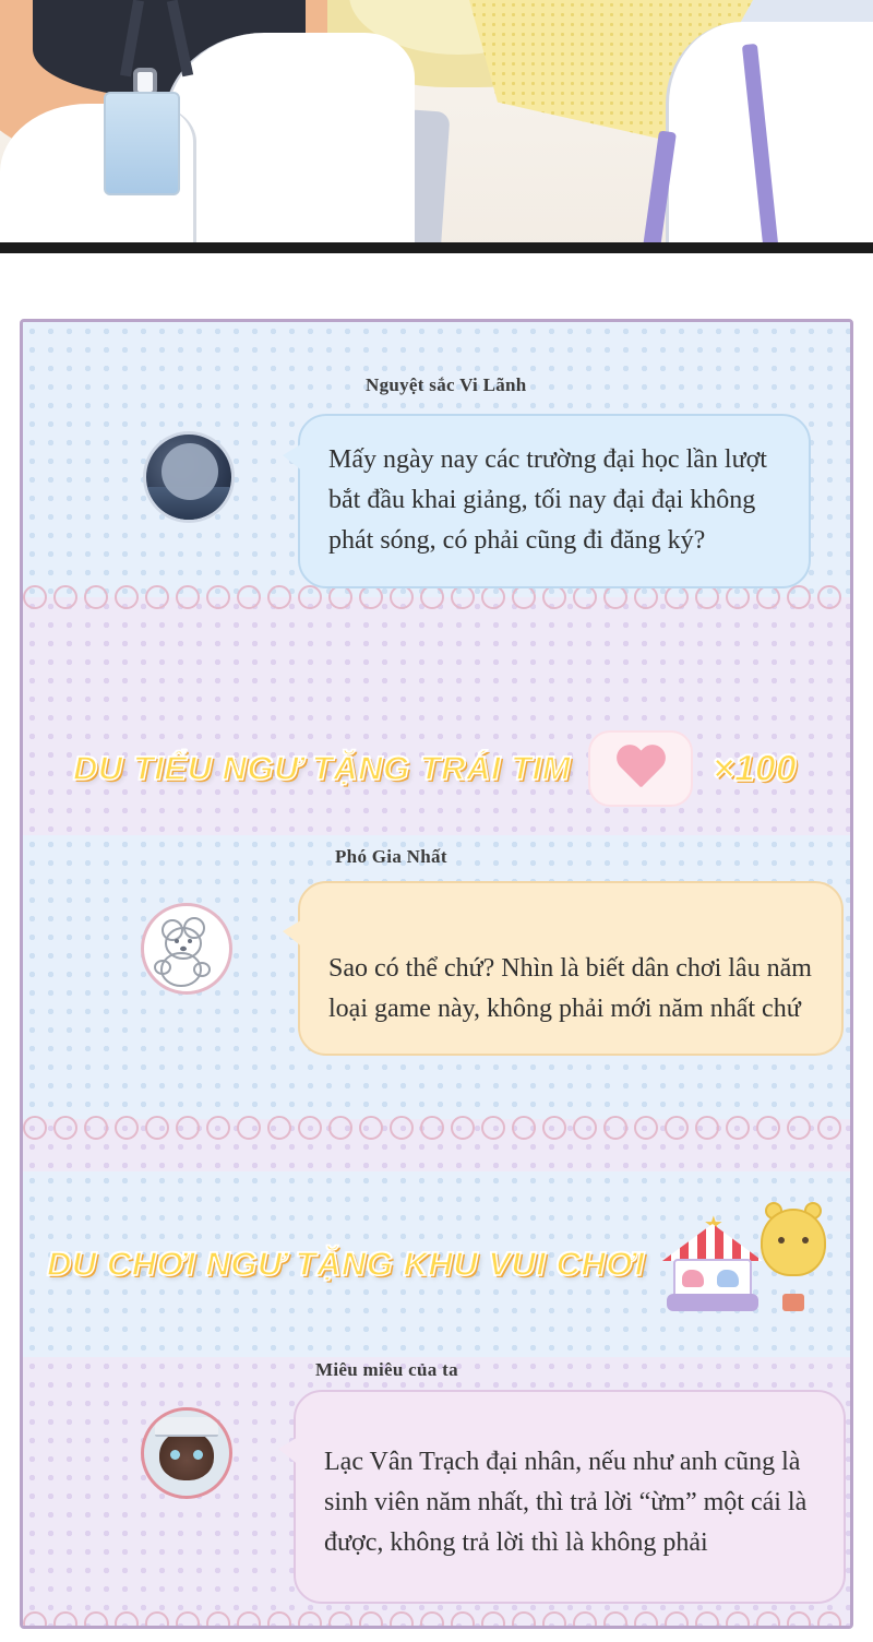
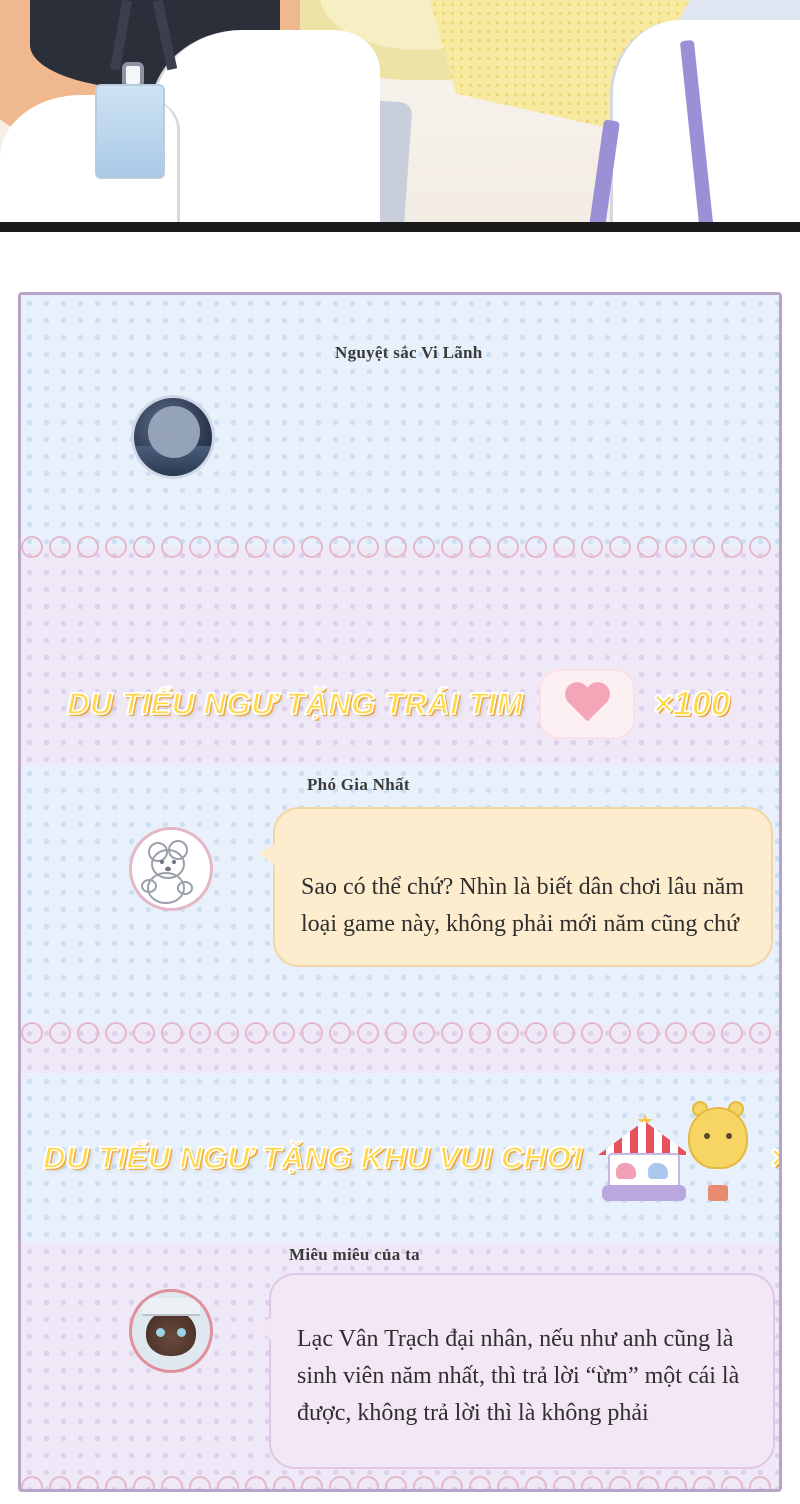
  Nguyệt sắc Vi Lãnh
- Mấy ngày nay các trường đại học lần lượt bắt đầu khai giảng, tối nay đại đại không phát sóng, có phải cũng đi đăng ký?
  DU TIỂU NGƯ TẶNG TRÁI TIM
  ×100
  Phó Gia Nhất
- Sao có thể chứ? Nhìn là biết dân chơi lâu năm loại game này, không phải mới năm nhất chứ
+ Sao có thể chứ? Nhìn là biết dân chơi lâu năm loại game này, không phải mới năm cũng chứ
- DU CHƠI NGƯ TẶNG KHU VUI CHƠI
+ DU TIỂU NGƯ TẶNG KHU VUI CHƠI
  Miêu miêu của ta
  Lạc Vân Trạch đại nhân, nếu như anh cũng là sinh viên năm nhất, thì trả lời “ừm” một cái là được, không trả lời thì là không phải
